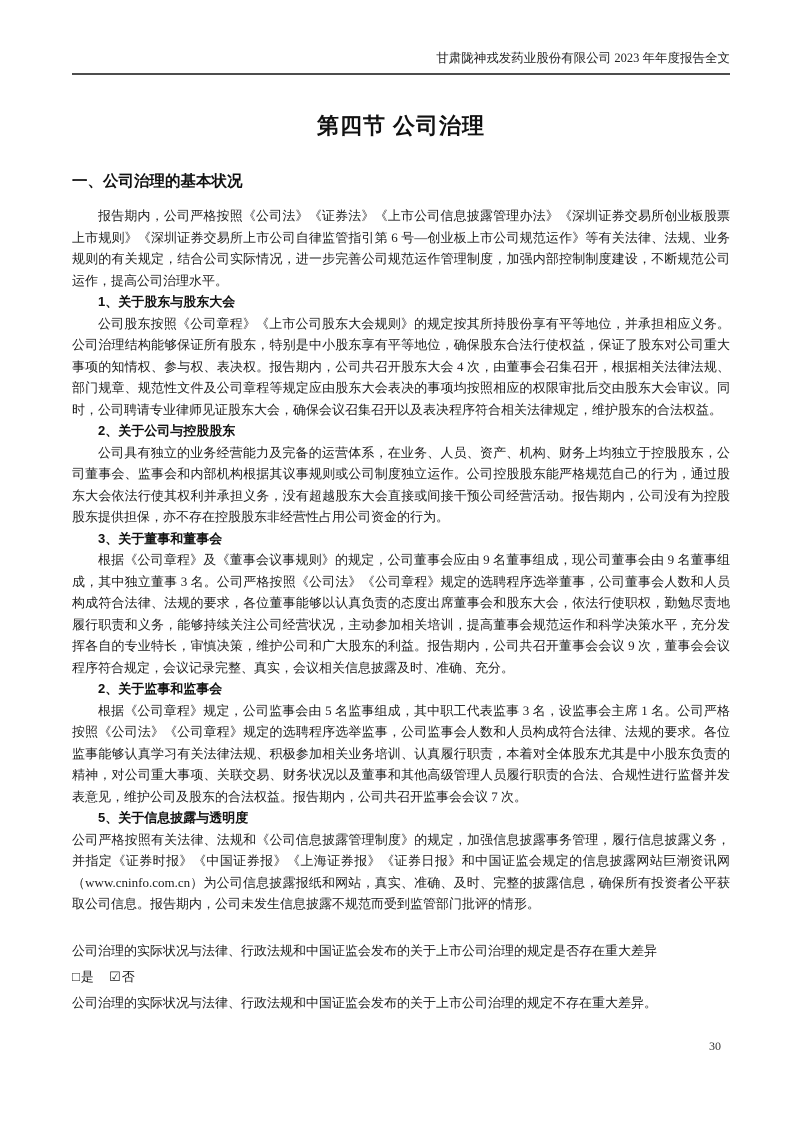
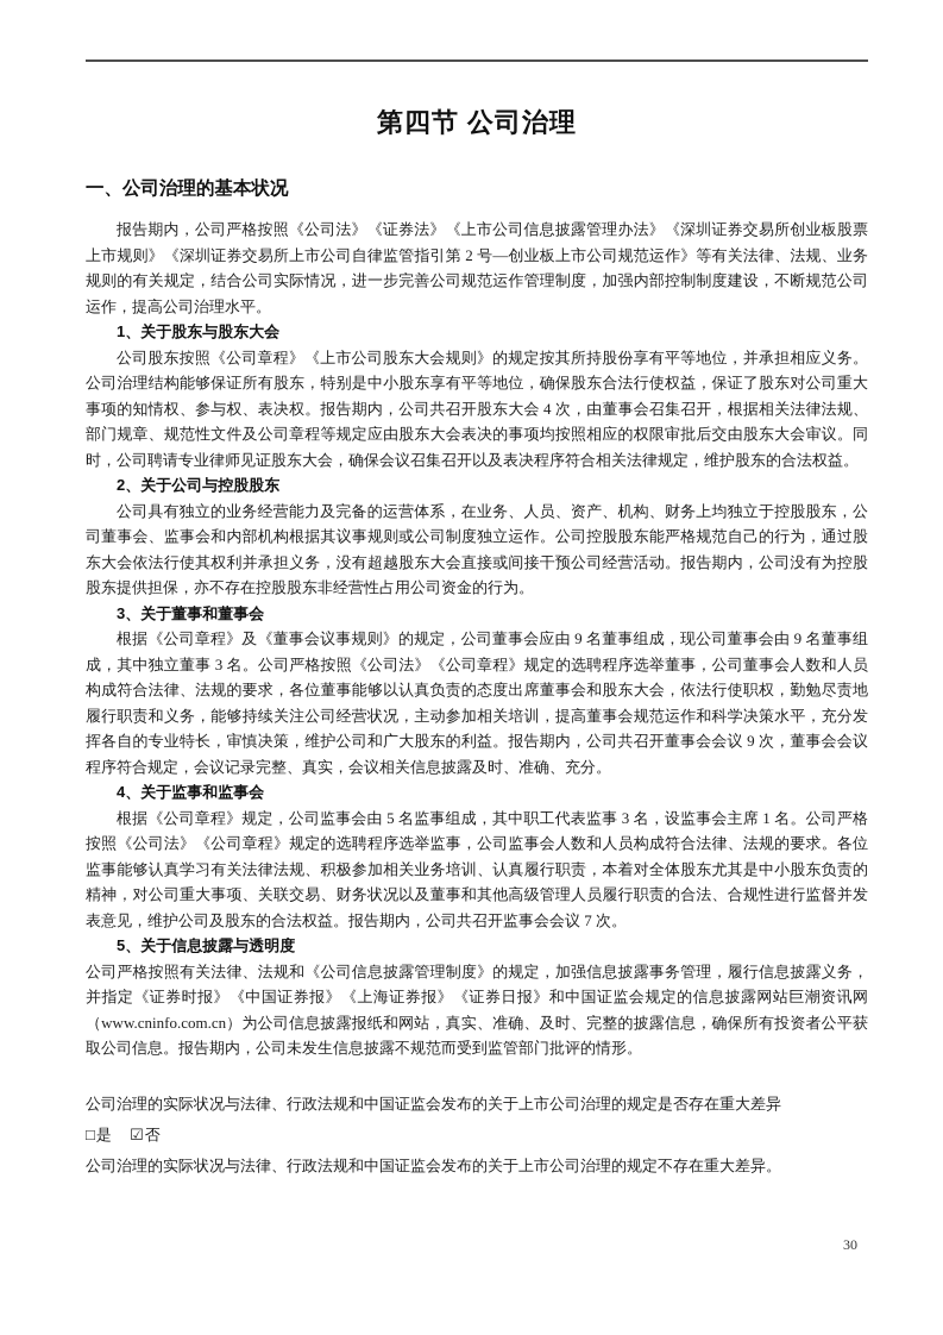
- 甘肃陇神戎发药业股份有限公司 2023 年年度报告全文
  第四节 公司治理
  一、公司治理的基本状况
- 报告期内，公司严格按照《公司法》《证券法》《上市公司信息披露管理办法》《深圳证券交易所创业板股票上市规则》《深圳证券交易所上市公司自律监管指引第 6 号—创业板上市公司规范运作》等有关法律、法规、业务规则的有关规定，结合公司实际情况，进一步完善公司规范运作管理制度，加强内部控制制度建设，不断规范公司运作，提高公司治理水平。
+ 报告期内，公司严格按照《公司法》《证券法》《上市公司信息披露管理办法》《深圳证券交易所创业板股票上市规则》《深圳证券交易所上市公司自律监管指引第 2 号—创业板上市公司规范运作》等有关法律、法规、业务规则的有关规定，结合公司实际情况，进一步完善公司规范运作管理制度，加强内部控制制度建设，不断规范公司运作，提高公司治理水平。
  1、关于股东与股东大会
  公司股东按照《公司章程》《上市公司股东大会规则》的规定按其所持股份享有平等地位，并承担相应义务。公司治理结构能够保证所有股东，特别是中小股东享有平等地位，确保股东合法行使权益，保证了股东对公司重大事项的知情权、参与权、表决权。报告期内，公司共召开股东大会 4 次，由董事会召集召开，根据相关法律法规、部门规章、规范性文件及公司章程等规定应由股东大会表决的事项均按照相应的权限审批后交由股东大会审议。同时，公司聘请专业律师见证股东大会，确保会议召集召开以及表决程序符合相关法律规定，维护股东的合法权益。
  2、关于公司与控股股东
  公司具有独立的业务经营能力及完备的运营体系，在业务、人员、资产、机构、财务上均独立于控股股东，公司董事会、监事会和内部机构根据其议事规则或公司制度独立运作。公司控股股东能严格规范自己的行为，通过股东大会依法行使其权利并承担义务，没有超越股东大会直接或间接干预公司经营活动。报告期内，公司没有为控股股东提供担保，亦不存在控股股东非经营性占用公司资金的行为。
  3、关于董事和董事会
  根据《公司章程》及《董事会议事规则》的规定，公司董事会应由 9 名董事组成，现公司董事会由 9 名董事组成，其中独立董事 3 名。公司严格按照《公司法》《公司章程》规定的选聘程序选举董事，公司董事会人数和人员构成符合法律、法规的要求，各位董事能够以认真负责的态度出席董事会和股东大会，依法行使职权，勤勉尽责地履行职责和义务，能够持续关注公司经营状况，主动参加相关培训，提高董事会规范运作和科学决策水平，充分发挥各自的专业特长，审慎决策，维护公司和广大股东的利益。报告期内，公司共召开董事会会议 9 次，董事会会议程序符合规定，会议记录完整、真实，会议相关信息披露及时、准确、充分。
- 2、关于监事和监事会
+ 4、关于监事和监事会
  根据《公司章程》规定，公司监事会由 5 名监事组成，其中职工代表监事 3 名，设监事会主席 1 名。公司严格按照《公司法》《公司章程》规定的选聘程序选举监事，公司监事会人数和人员构成符合法律、法规的要求。各位监事能够认真学习有关法律法规、积极参加相关业务培训、认真履行职责，本着对全体股东尤其是中小股东负责的精神，对公司重大事项、关联交易、财务状况以及董事和其他高级管理人员履行职责的合法、合规性进行监督并发表意见，维护公司及股东的合法权益。报告期内，公司共召开监事会会议 7 次。
  5、关于信息披露与透明度
  公司严格按照有关法律、法规和《公司信息披露管理制度》的规定，加强信息披露事务管理，履行信息披露义务，并指定《证券时报》《中国证券报》《上海证券报》《证券日报》和中国证监会规定的信息披露网站巨潮资讯网（www.cninfo.com.cn）为公司信息披露报纸和网站，真实、准确、及时、完整的披露信息，确保所有投资者公平获取公司信息。报告期内，公司未发生信息披露不规范而受到监管部门批评的情形。
  公司治理的实际状况与法律、行政法规和中国证监会发布的关于上市公司治理的规定是否存在重大差异
  □是 ☑否
  公司治理的实际状况与法律、行政法规和中国证监会发布的关于上市公司治理的规定不存在重大差异。
  30
